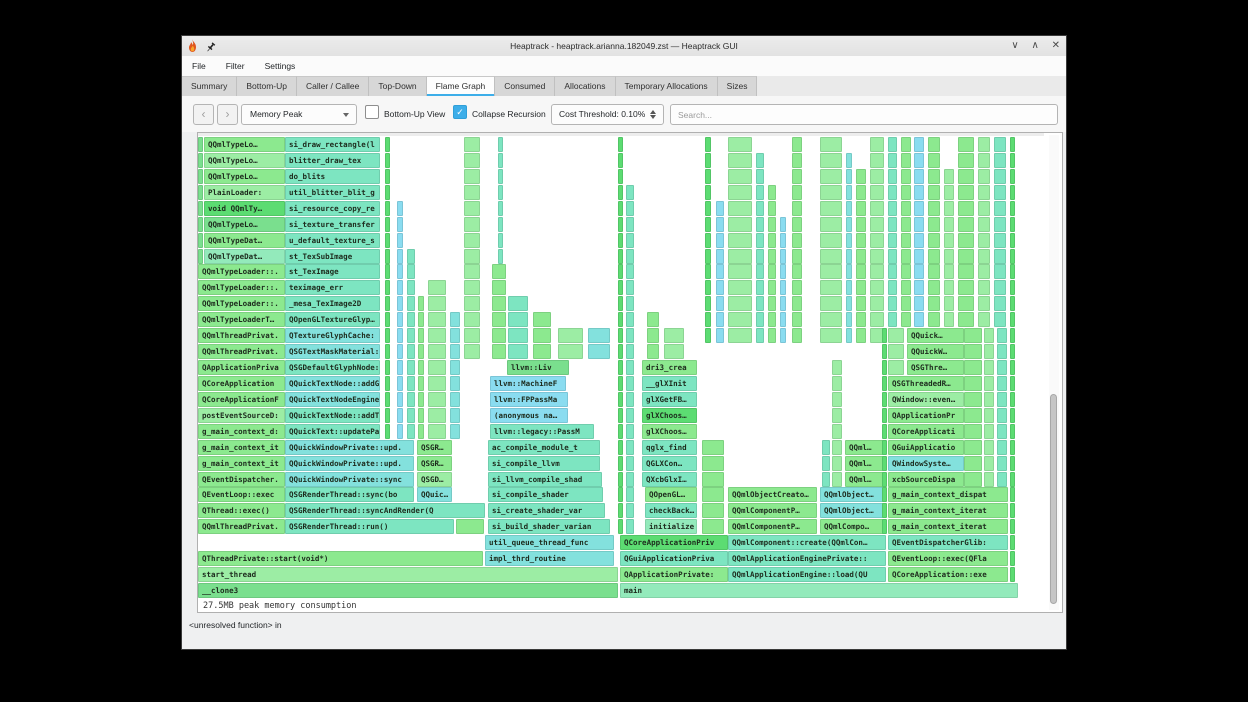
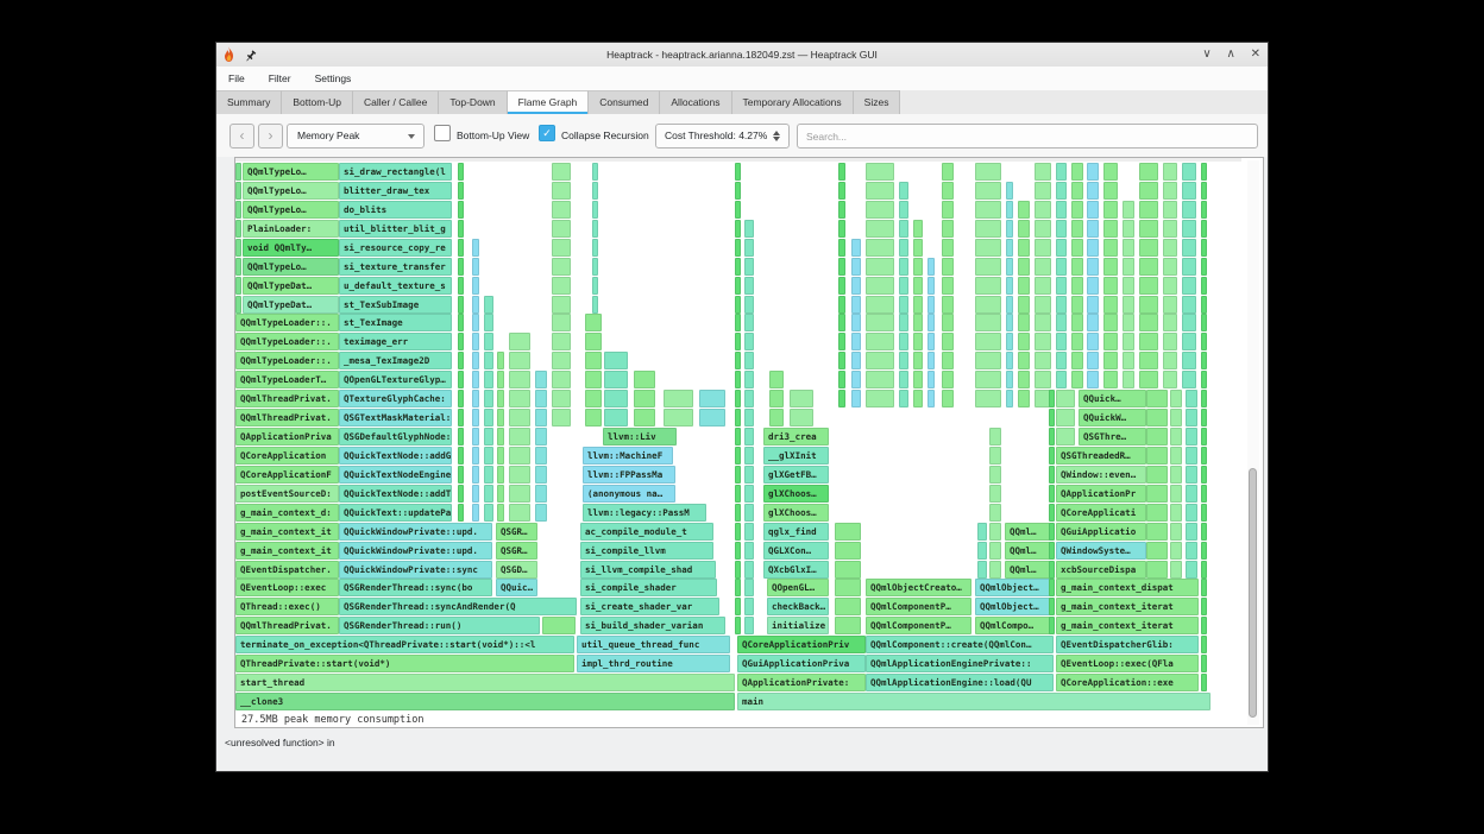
  Heaptrack - heaptrack.arianna.182049.zst — Heaptrack GUI
  ∨ ∧ ✕
  File Filter Settings
  Summary Bottom-Up Caller / Callee Top-Down Flame Graph Consumed Allocations Temporary Allocations Sizes
  ‹
  ›
  Memory Peak
  Bottom-Up View
  ✓ Collapse Recursion
- Cost Threshold: 0.10%
+ Cost Threshold: 4.27%
  Search...
  QQmlTypeLo…
  si_draw_rectangle(l
  QQmlTypeLo…
  blitter_draw_tex
  QQmlTypeLo…
  do_blits
  PlainLoader:
  util_blitter_blit_g
  void QQmlTy…
  si_resource_copy_re
  QQmlTypeLo…
  si_texture_transfer
  QQmlTypeDat…
  u_default_texture_s
  QQmlTypeDat…
  st_TexSubImage
  QQmlTypeLoader::.
  st_TexImage
  QQmlTypeLoader::.
  teximage_err
  QQmlTypeLoader::.
  _mesa_TexImage2D
  QQmlTypeLoaderT…
  QOpenGLTextureGlyp…
  QQmlThreadPrivat.
  QTextureGlyphCache:
  QQuick…
  QQmlThreadPrivat.
  QSGTextMaskMaterial:
  QQuickW…
  QApplicationPriva
  QSGDefaultGlyphNode:
  llvm::Liv
  dri3_crea
  QSGThre…
  QCoreApplication
  QQuickTextNode::addG
  llvm::MachineF
  __glXInit
  QSGThreadedR…
  QCoreApplicationF
  QQuickTextNodeEngine
  llvm::FPPassMa
  glXGetFB…
  QWindow::even…
  postEventSourceD:
  QQuickTextNode::addT
  (anonymous na…
  glXChoos…
  QApplicationPr
  g_main_context_d:
  QQuickText::updatePa
  llvm::legacy::PassM
  glXChoos…
  QCoreApplicati
  g_main_context_it
  QQuickWindowPrivate::upd.
  QSGR…
  ac_compile_module_t
  qglx_find
  QQml…
  QGuiApplicatio
  g_main_context_it
  QQuickWindowPrivate::upd.
  QSGR…
  si_compile_llvm
  QGLXCon…
  QQml…
  QWindowSyste…
  QEventDispatcher.
  QQuickWindowPrivate::sync
  QSGD…
  si_llvm_compile_shad
  QXcbGlxI…
  QQml…
  xcbSourceDispa
  QEventLoop::exec
  QSGRenderThread::sync(bo
  QQuic…
  si_compile_shader
  QOpenGL…
  QQmlObjectCreato…
  QQmlObject…
  g_main_context_dispat
  QThread::exec()
  QSGRenderThread::syncAndRender(Q
  si_create_shader_var
  checkBack…
  QQmlComponentP…
  QQmlObject…
  g_main_context_iterat
  QQmlThreadPrivat.
  QSGRenderThread::run()
  si_build_shader_varian
  initialize
  QQmlComponentP…
  QQmlCompo…
  g_main_context_iterat
+ terminate_on_exception<QThreadPrivate::start(void*)::<l
  util_queue_thread_func
  QCoreApplicationPriv
  QQmlComponent::create(QQmlCon…
  QEventDispatcherGlib:
  QThreadPrivate::start(void*)
  impl_thrd_routine
  QGuiApplicationPriva
  QQmlApplicationEnginePrivate::
  QEventLoop::exec(QFla
  start_thread
  QApplicationPrivate:
  QQmlApplicationEngine::load(QU
  QCoreApplication::exe
  __clone3
  main
  27.5MB peak memory consumption
  <unresolved function> in
